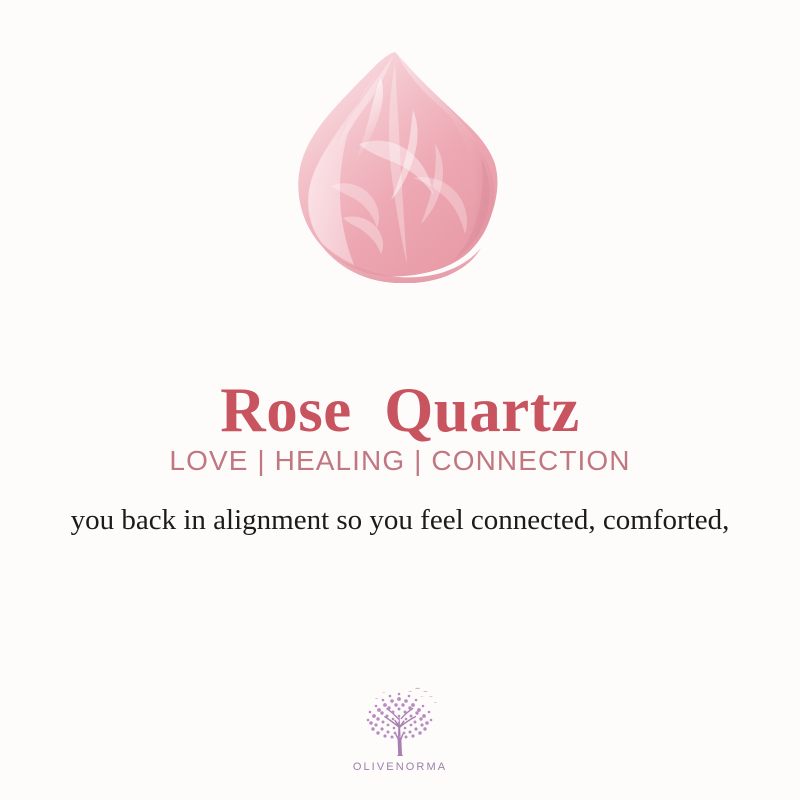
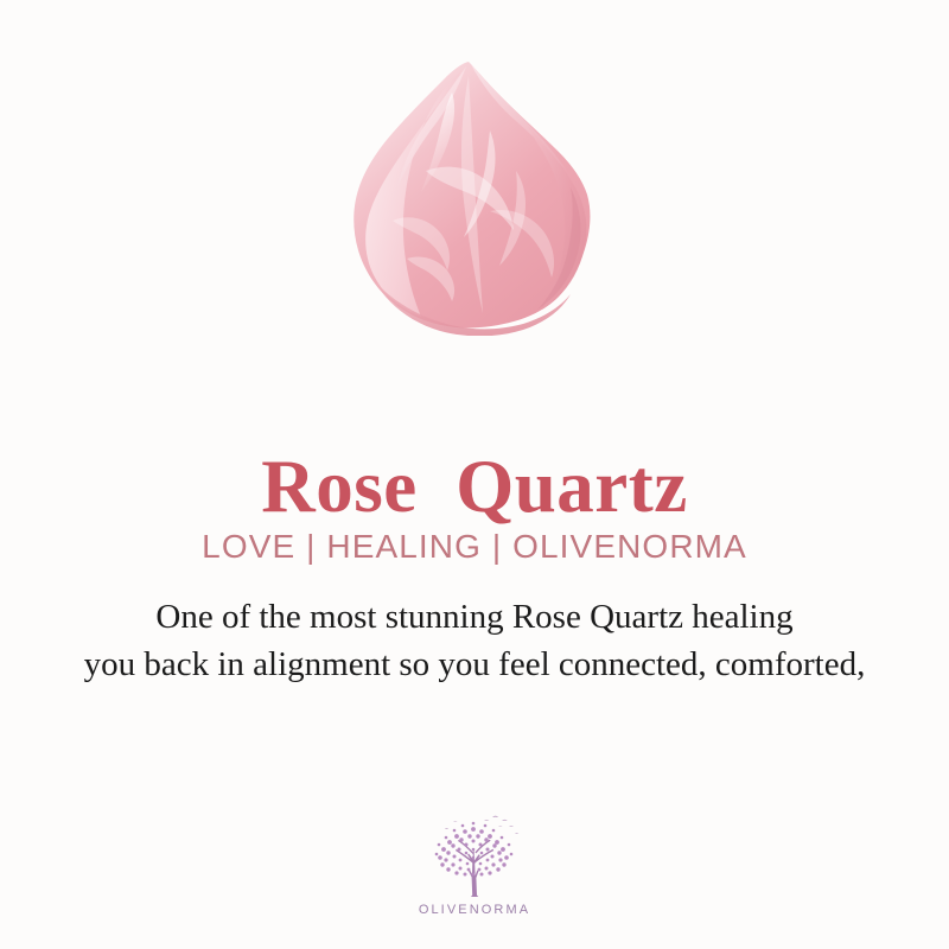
  Rose Quartz
- LOVE | HEALING | CONNECTION
+ LOVE | HEALING | OLIVENORMA
+ One of the most stunning Rose Quartz healing
  you back in alignment so you feel connected, comforted,
  OLIVENORMA
